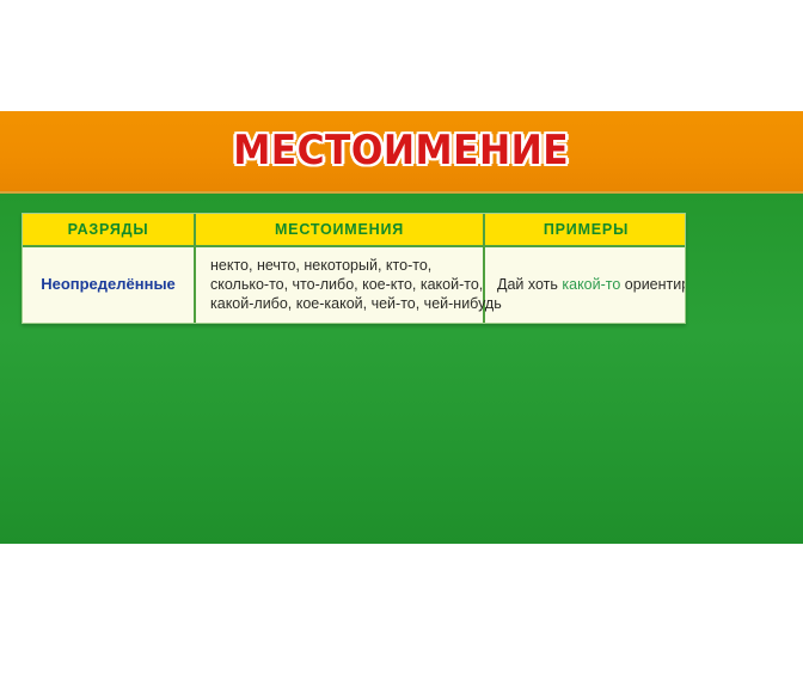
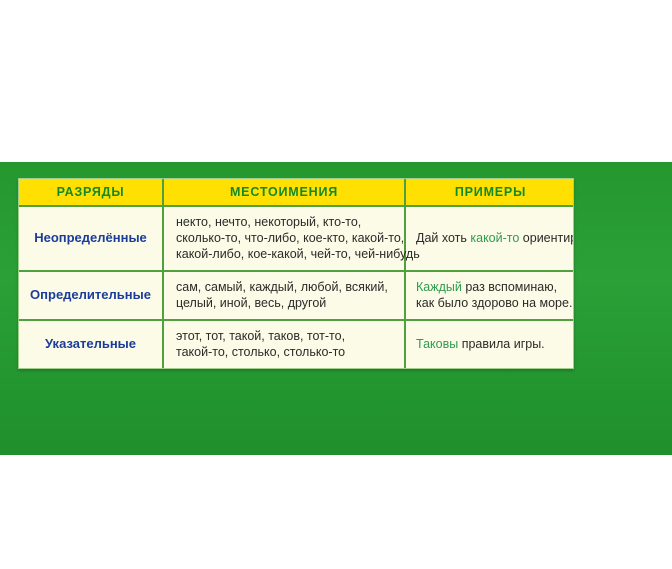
- МЕСТОИМЕНИЕ
  РАЗРЯДЫ	МЕСТОИМЕНИЯ	ПРИМЕРЫ
  Неопределённые	некто, нечто, некоторый, кто-то, сколько-то, что-либо, кое-кто, какой-то, какой-либо, кое-какой, чей-то, чей-нибудь	Дай хоть какой-то ориенти
+ Определительные	сам, самый, каждый, любой, всякий, целый, иной, весь, другой	Каждый раз вспоминаю, как было здорово на море.
+ Указательные	этот, тот, такой, таков, тот-то, такой-то, столько, столько-то	Таковы правила игры.
